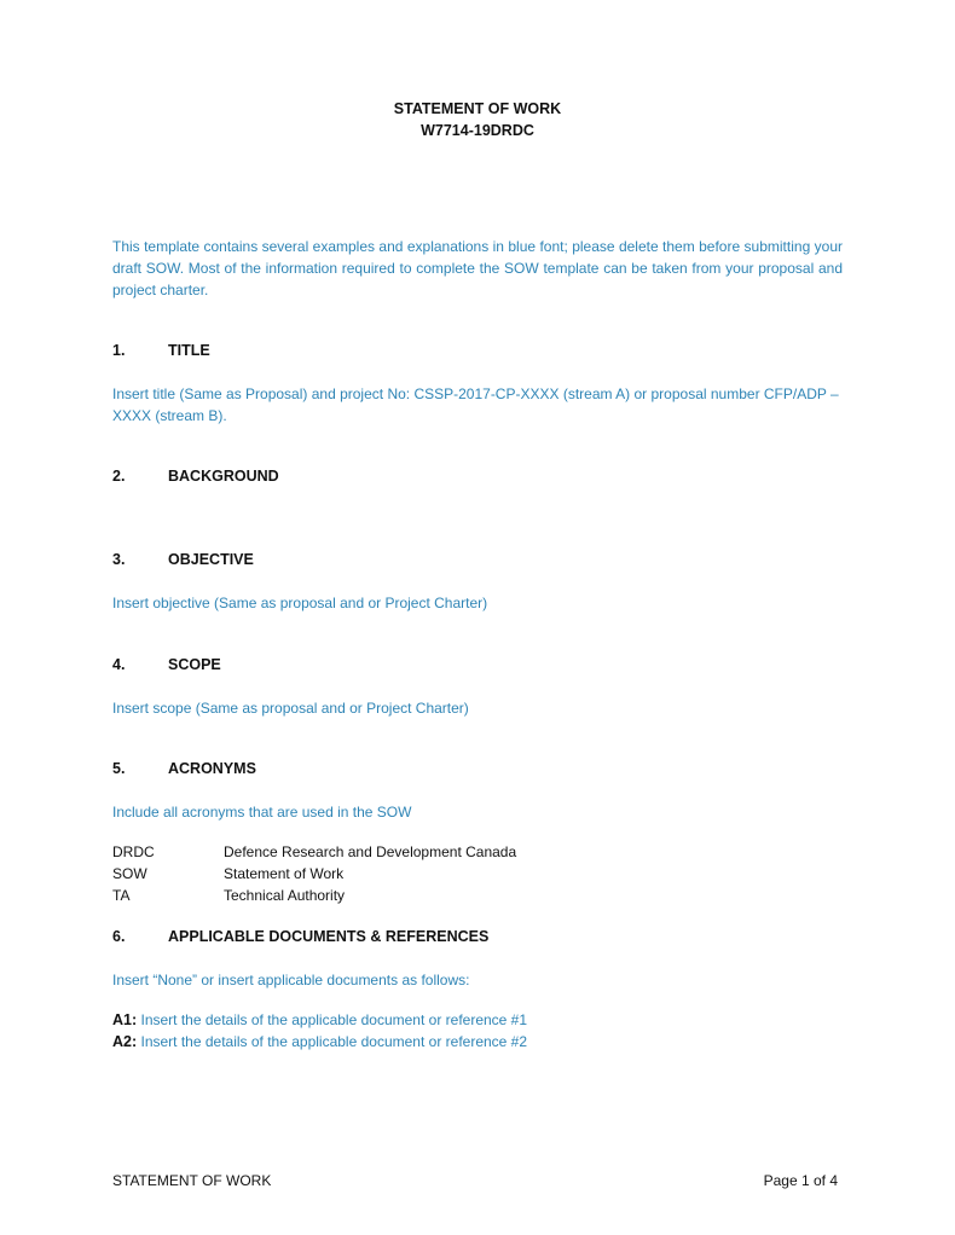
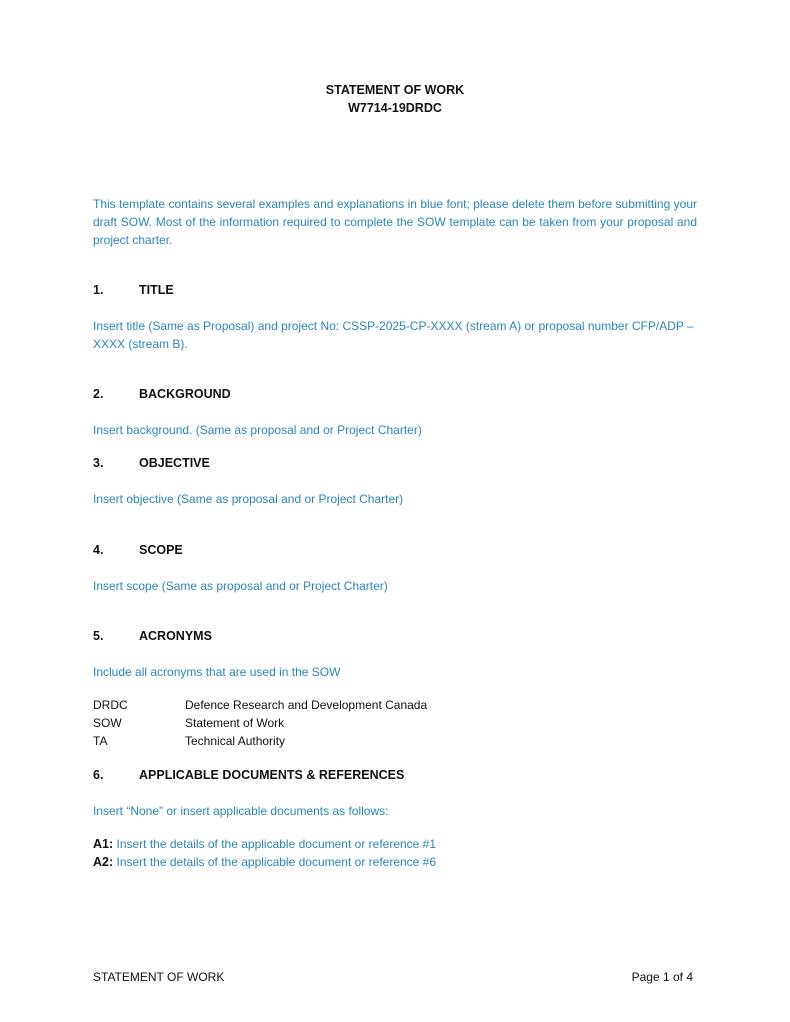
  STATEMENT OF WORK
  W7714-19DRDC
  This template contains several examples and explanations in blue font; please delete them before submitting your draft SOW. Most of the information required to complete the SOW template can be taken from your proposal and project charter.
  1.
  TITLE
- Insert title (Same as Proposal) and project No: CSSP-2017-CP-XXXX (stream A) or proposal number CFP/ADP – XXXX (stream B).
+ Insert title (Same as Proposal) and project No: CSSP-2025-CP-XXXX (stream A) or proposal number CFP/ADP – XXXX (stream B).
  2.
  BACKGROUND
+ Insert background. (Same as proposal and or Project Charter)
  3.
  OBJECTIVE
  Insert objective (Same as proposal and or Project Charter)
  4.
  SCOPE
  Insert scope (Same as proposal and or Project Charter)
  5.
  ACRONYMS
  Include all acronyms that are used in the SOW
  DRDC
  Defence Research and Development Canada
  SOW
  Statement of Work
  TA
  Technical Authority
  6.
  APPLICABLE DOCUMENTS & REFERENCES
  Insert “None” or insert applicable documents as follows:
  A1: Insert the details of the applicable document or reference #1
- A2: Insert the details of the applicable document or reference #2
+ A2: Insert the details of the applicable document or reference #6
  STATEMENT OF WORK
  Page 1 of 4
